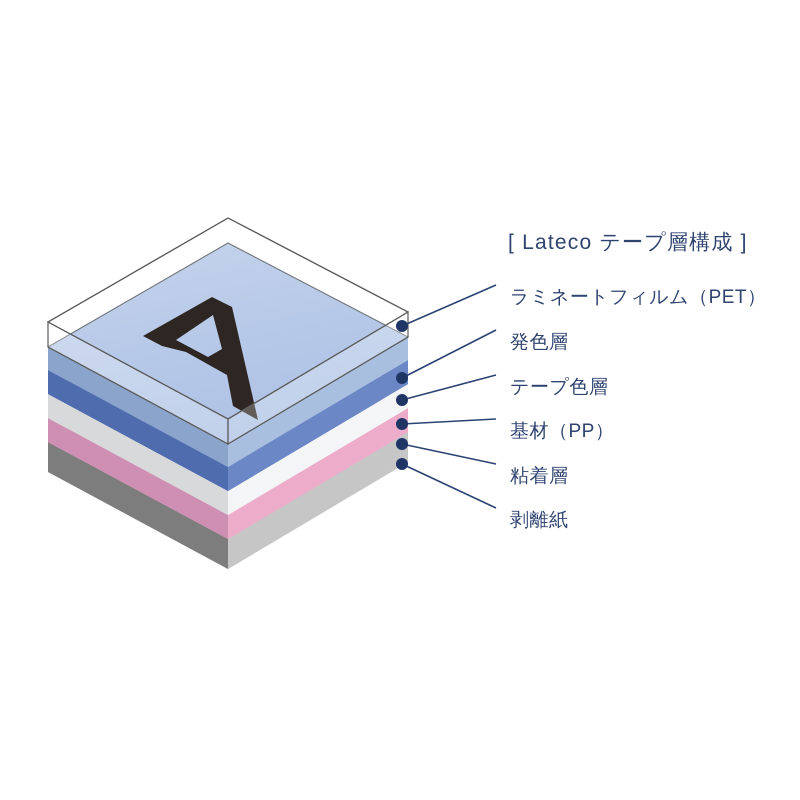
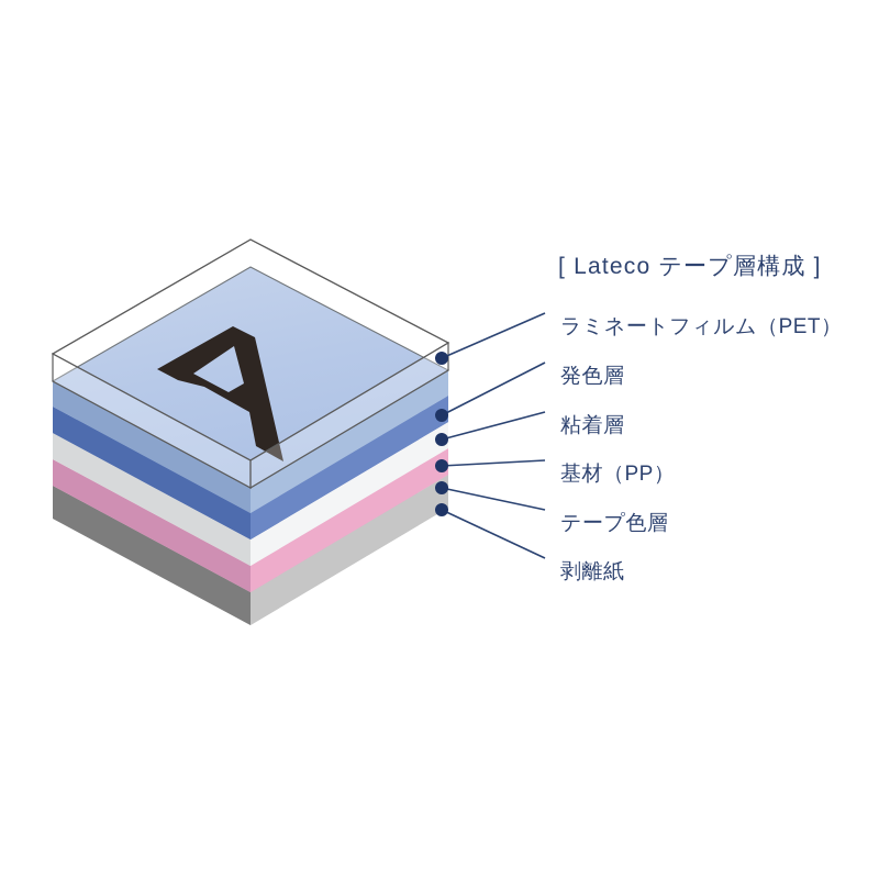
  [ Lateco テープ層構成 ]
  ラミネートフィルム（PET）
  発色層
- テープ色層
+ 粘着層
  基材（PP）
- 粘着層
+ テープ色層
  剥離紙
